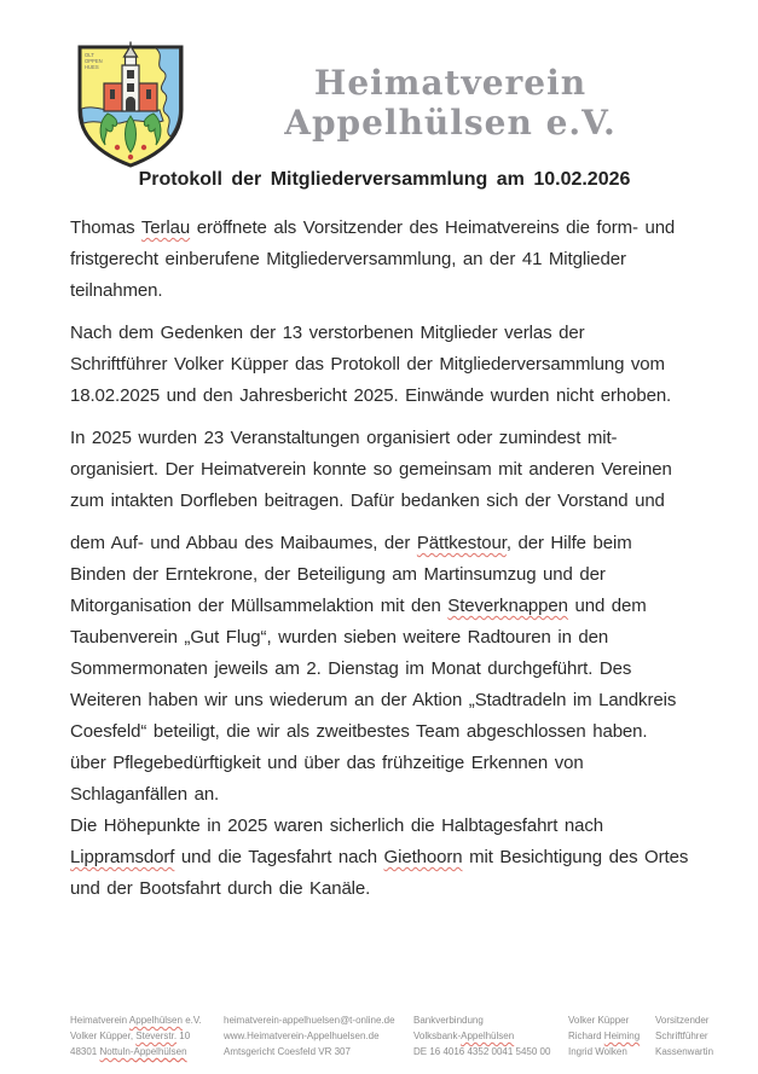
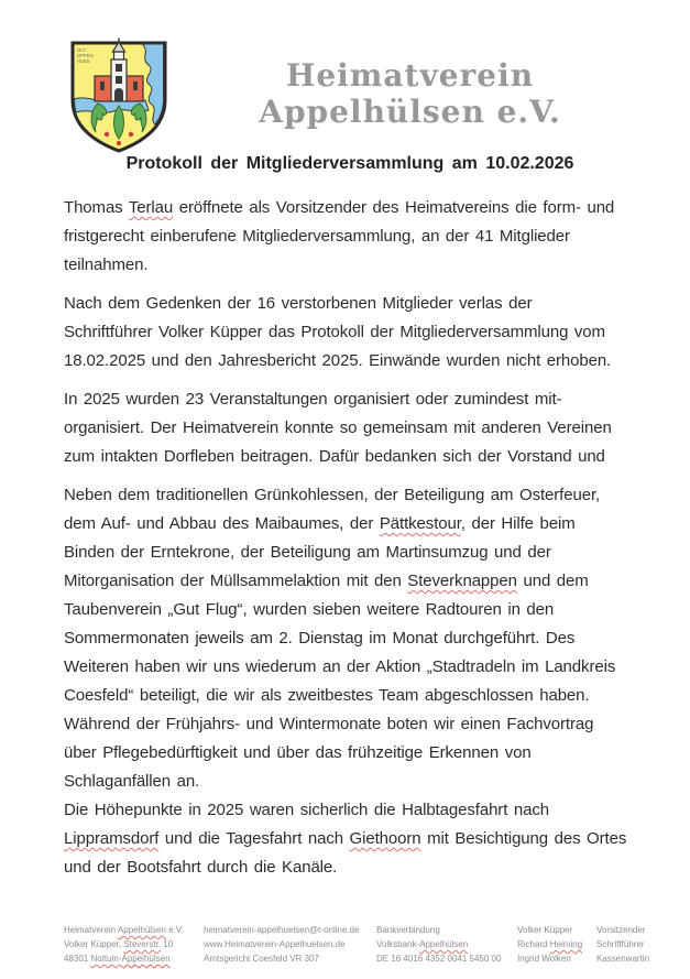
  Heimatverein Appelhülsen e.V.
  Protokoll der Mitgliederversammlung am 10.02.2026
  Thomas Terlau eröffnete als Vorsitzender des Heimatvereins die form- und
  fristgerecht einberufene Mitgliederversammlung, an der 41 Mitglieder
  teilnahmen.
- Nach dem Gedenken der 13 verstorbenen Mitglieder verlas der
+ Nach dem Gedenken der 16 verstorbenen Mitglieder verlas der
  Schriftführer Volker Küpper das Protokoll der Mitgliederversammlung vom
  18.02.2025 und den Jahresbericht 2025. Einwände wurden nicht erhoben.
  In 2025 wurden 23 Veranstaltungen organisiert oder zumindest mit-
  organisiert. Der Heimatverein konnte so gemeinsam mit anderen Vereinen
  zum intakten Dorfleben beitragen. Dafür bedanken sich der Vorstand und
+ Neben dem traditionellen Grünkohlessen, der Beteiligung am Osterfeuer,
  dem Auf- und Abbau des Maibaumes, der Pättkestour, der Hilfe beim
  Binden der Erntekrone, der Beteiligung am Martinsumzug und der
  Mitorganisation der Müllsammelaktion mit den Steverknappen und dem
  Taubenverein „Gut Flug“, wurden sieben weitere Radtouren in den
  Sommermonaten jeweils am 2. Dienstag im Monat durchgeführt. Des
  Weiteren haben wir uns wiederum an der Aktion „Stadtradeln im Landkreis
  Coesfeld“ beteiligt, die wir als zweitbestes Team abgeschlossen haben.
+ Während der Frühjahrs- und Wintermonate boten wir einen Fachvortrag
  über Pflegebedürftigkeit und über das frühzeitige Erkennen von
  Schlaganfällen an.
  Die Höhepunkte in 2025 waren sicherlich die Halbtagesfahrt nach
  Lippramsdorf und die Tagesfahrt nach Giethoorn mit Besichtigung des Ortes
  und der Bootsfahrt durch die Kanäle.
  Heimatverein Appelhülsen e.V.
  Volker Küpper, Steverstr. 10
  48301 Nottuln-Appelhülsen
  heimatverein-appelhuelsen@t-online.de
  www.Heimatverein-Appelhuelsen.de
  Amtsgericht Coesfeld VR 307
  Bankverbindung
  Volksbank-Appelhülsen
  DE 16 4016 4352 0041 5450 00
  Volker Küpper
  Richard Heiming
  Ingrid Wolken
  Vorsitzender
  Schriftführer
  Kassenwartin
